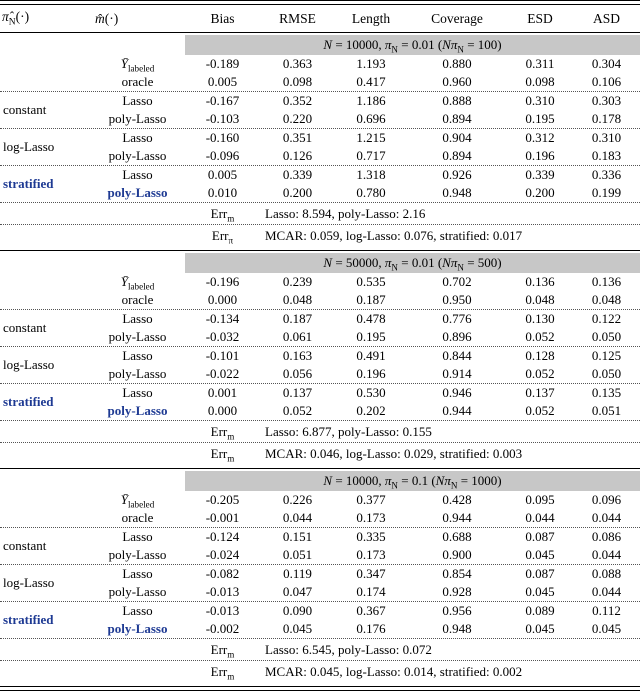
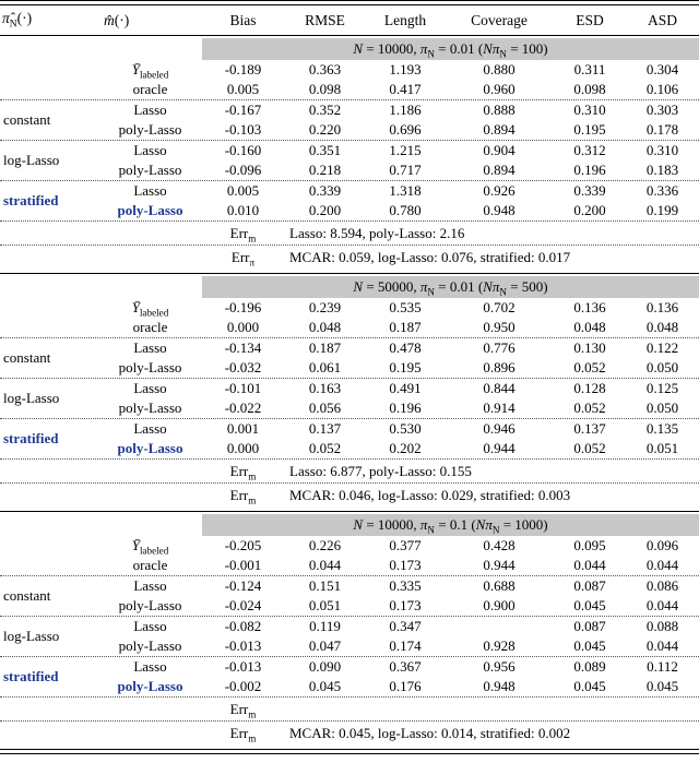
  π̂N(·)
  m̂(·)
  Bias
  RMSE
  Length
  Coverage
  ESD
  ASD
  N = 10000, πN = 0.01 (NπN = 100)
  Ȳlabeled
  -0.189
  0.363
  1.193
  0.880
  0.311
  0.304
  oracle
  0.005
  0.098
  0.417
  0.960
  0.098
  0.106
  constant
  Lasso
  -0.167
  0.352
  1.186
  0.888
  0.310
  0.303
  poly-Lasso
  -0.103
  0.220
  0.696
  0.894
  0.195
  0.178
  log-Lasso
  Lasso
  -0.160
  0.351
  1.215
  0.904
  0.312
  0.310
  poly-Lasso
  -0.096
- 0.126
+ 0.218
  0.717
  0.894
  0.196
  0.183
  stratified
  Lasso
  0.005
  0.339
  1.318
  0.926
  0.339
  0.336
  poly-Lasso
  0.010
  0.200
  0.780
  0.948
  0.200
  0.199
  Errm
  Lasso: 8.594, poly-Lasso: 2.16
  Errπ
  MCAR: 0.059, log-Lasso: 0.076, stratified: 0.017
  N = 50000, πN = 0.01 (NπN = 500)
  Ȳlabeled
  -0.196
  0.239
  0.535
  0.702
  0.136
  0.136
  oracle
  0.000
  0.048
  0.187
  0.950
  0.048
  0.048
  constant
  Lasso
  -0.134
  0.187
  0.478
  0.776
  0.130
  0.122
  poly-Lasso
  -0.032
  0.061
  0.195
  0.896
  0.052
  0.050
  log-Lasso
  Lasso
  -0.101
  0.163
  0.491
  0.844
  0.128
  0.125
  poly-Lasso
  -0.022
  0.056
  0.196
  0.914
  0.052
  0.050
  stratified
  Lasso
  0.001
  0.137
  0.530
  0.946
  0.137
  0.135
  poly-Lasso
  0.000
  0.052
  0.202
  0.944
  0.052
  0.051
  Errm
  Lasso: 6.877, poly-Lasso: 0.155
  Errm
  MCAR: 0.046, log-Lasso: 0.029, stratified: 0.003
  N = 10000, πN = 0.1 (NπN = 1000)
  Ȳlabeled
  -0.205
  0.226
  0.377
  0.428
  0.095
  0.096
  oracle
  -0.001
  0.044
  0.173
  0.944
  0.044
  0.044
  constant
  Lasso
  -0.124
  0.151
  0.335
  0.688
  0.087
  0.086
  poly-Lasso
  -0.024
  0.051
  0.173
  0.900
  0.045
  0.044
  log-Lasso
  Lasso
  -0.082
  0.119
  0.347
- 0.854
  0.087
  0.088
  poly-Lasso
  -0.013
  0.047
  0.174
  0.928
  0.045
  0.044
  stratified
  Lasso
  -0.013
  0.090
  0.367
  0.956
  0.089
  0.112
  poly-Lasso
  -0.002
  0.045
  0.176
  0.948
  0.045
  0.045
  Errm
- Lasso: 6.545, poly-Lasso: 0.072
  Errm
  MCAR: 0.045, log-Lasso: 0.014, stratified: 0.002
